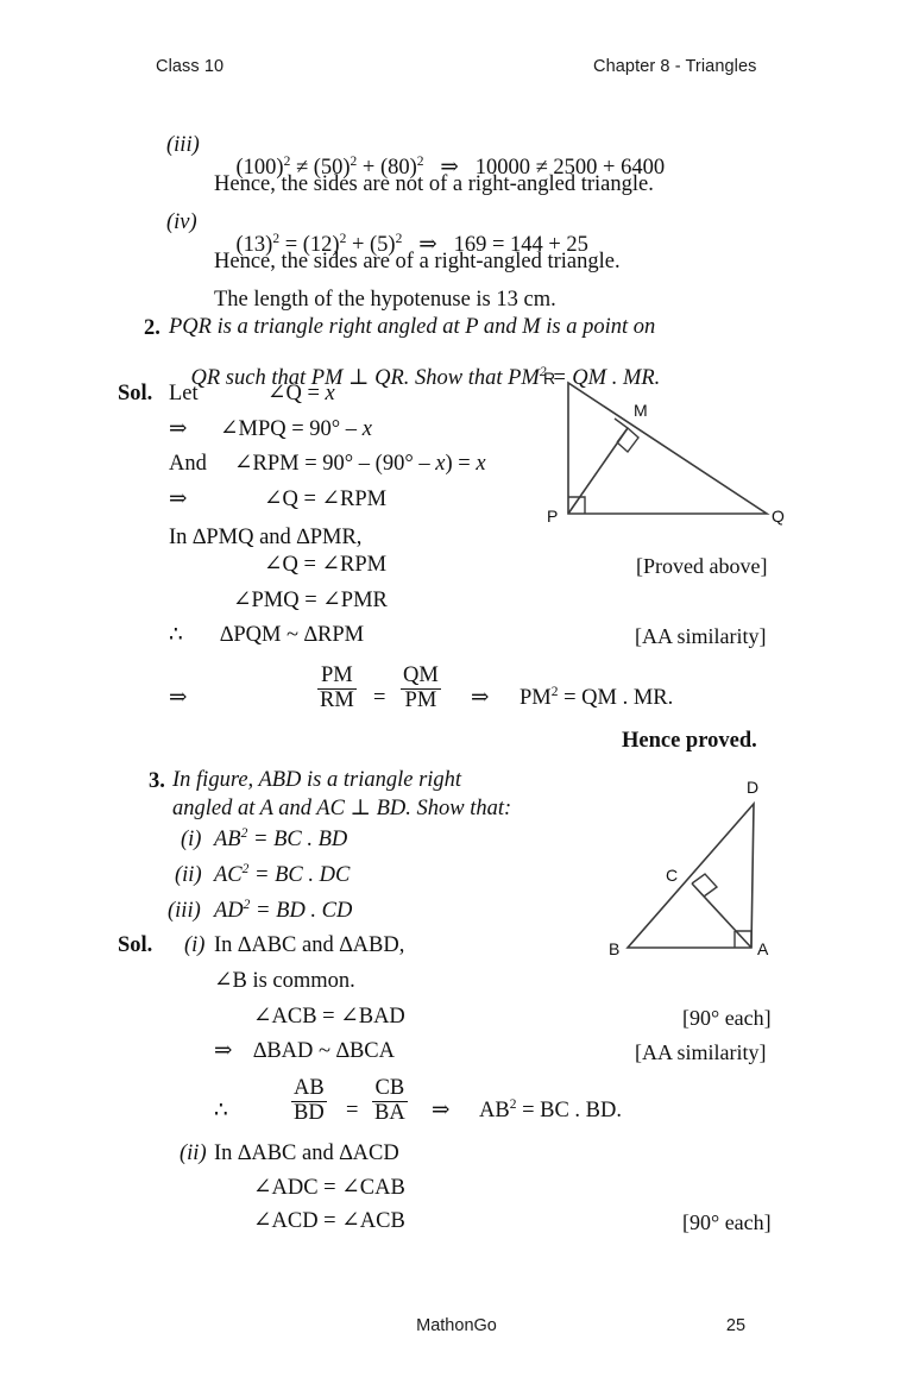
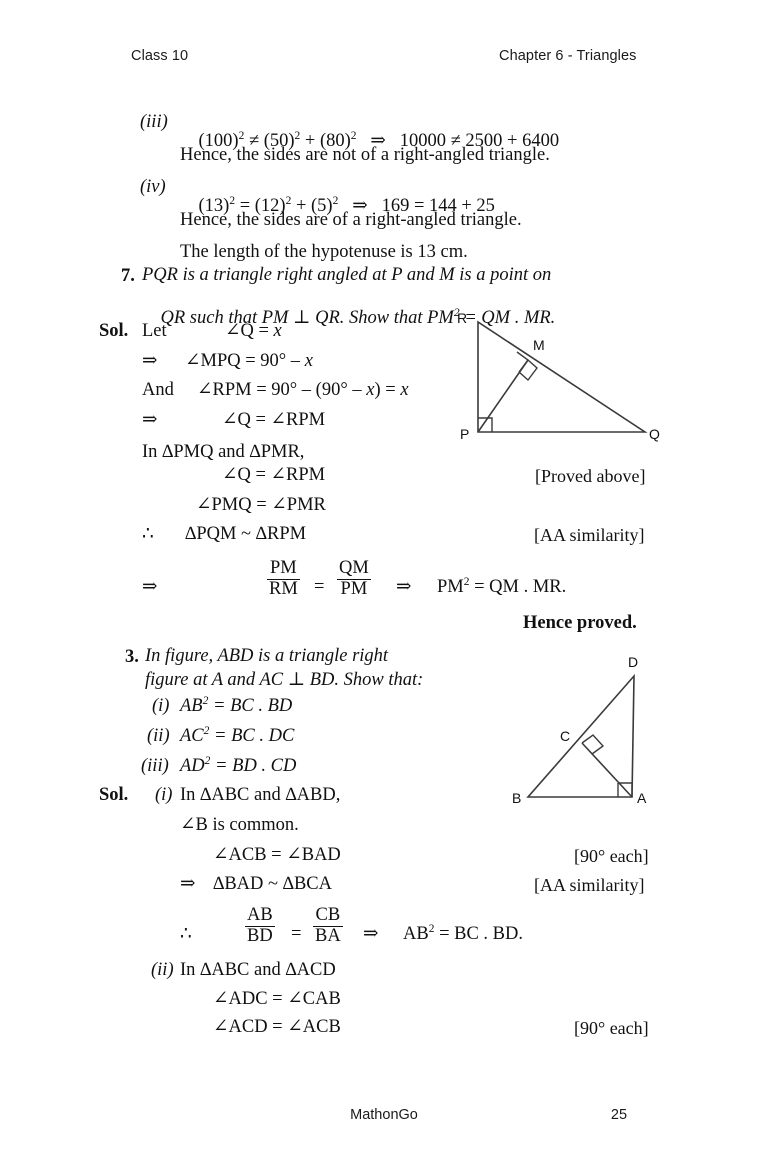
  Class 10
- Chapter 8 - Triangles
+ Chapter 6 - Triangles
  (iii)
  (100)2 ≠ (50)2 + (80)2 ⇒ 10000 ≠ 2500 + 6400
  Hence, the sides are not of a right-angled triangle.
  (iv)
  (13)2 = (12)2 + (5)2 ⇒ 169 = 144 + 25
  Hence, the sides are of a right-angled triangle.
  The length of the hypotenuse is 13 cm.
- 2.
+ 7.
  PQR is a triangle right angled at P and M is a point on
  QR such that PM ⊥ QR. Show that PM2 = QM . MR.
  Sol.
  Let
  ∠Q = x
  ⇒
  ∠MPQ = 90° – x
  And
  ∠RPM = 90° – (90° – x) = x
  ⇒
  ∠Q = ∠RPM
  In ∆PMQ and ∆PMR,
  ∠Q = ∠RPM
  [Proved above]
  ∠PMQ = ∠PMR
  ∴
  ∆PQM ~ ∆RPM
  [AA similarity]
  ⇒
  PM
  RM
  =
  QM
  PM
  ⇒
  PM2 = QM . MR.
  Hence proved.
  R
  P
  Q
  M
  3.
  In figure, ABD is a triangle right
- angled at A and AC ⊥ BD. Show that:
+ figure at A and AC ⊥ BD. Show that:
  (i)
  AB2 = BC . BD
  (ii)
  AC2 = BC . DC
  (iii)
  AD2 = BD . CD
  Sol.
  (i)
  In ∆ABC and ∆ABD,
  ∠B is common.
  ∠ACB = ∠BAD
  [90° each]
  ⇒
  ∆BAD ~ ∆BCA
  [AA similarity]
  ∴
  AB
  BD
  =
  CB
  BA
  ⇒
  AB2 = BC . BD.
  (ii)
  In ∆ABC and ∆ACD
  ∠ADC = ∠CAB
  ∠ACD = ∠ACB
  [90° each]
  D
  B
  A
  C
  MathonGo
  25
